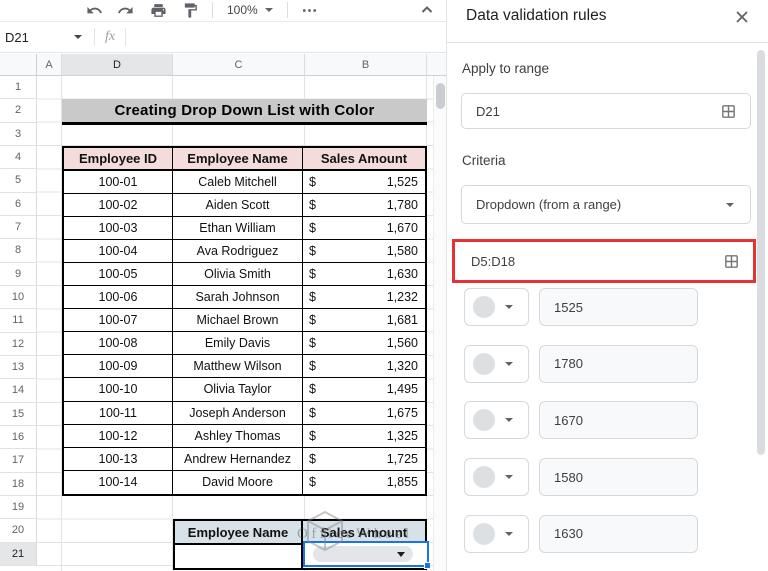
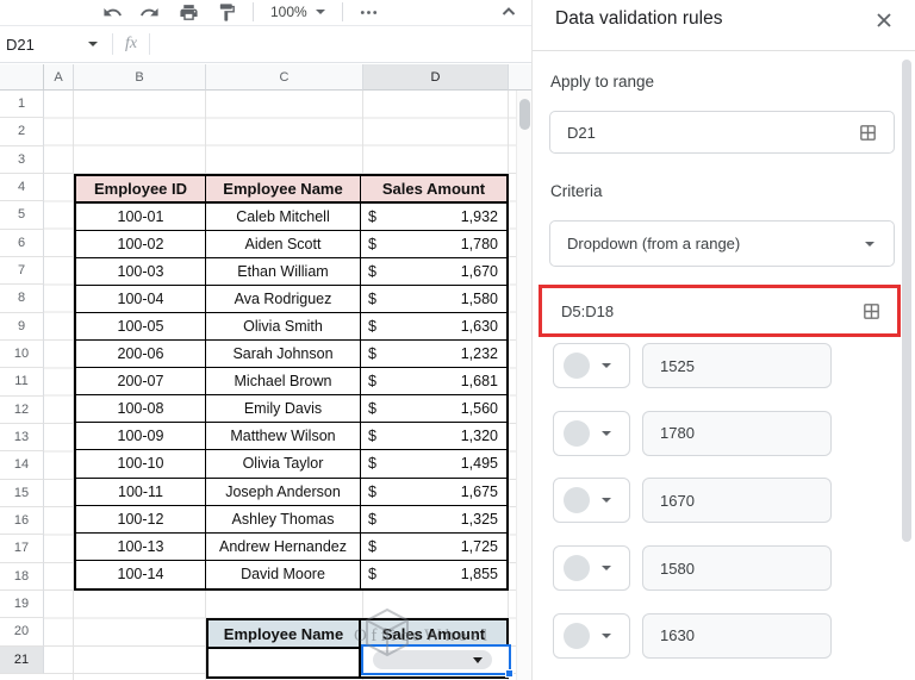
  100%
  D21
  fx
  A
- D
+ B
  C
- B
+ D
  1
  2
  3
  4
  5
  6
  7
  8
  9
  10
  11
  12
  13
  14
  15
  16
  17
  18
  19
  20
  21
- Creating Drop Down List with Color
  Employee ID
  Employee Name
  Sales Amount
  100-01
  Caleb Mitchell
  $
- 1,525
+ 1,932
  100-02
  Aiden Scott
  $
  1,780
  100-03
  Ethan William
  $
  1,670
  100-04
  Ava Rodriguez
  $
  1,580
  100-05
  Olivia Smith
  $
  1,630
- 100-06
+ 200-06
  Sarah Johnson
  $
  1,232
- 100-07
+ 200-07
  Michael Brown
  $
  1,681
  100-08
  Emily Davis
  $
  1,560
  100-09
  Matthew Wilson
  $
  1,320
  100-10
  Olivia Taylor
  $
  1,495
  100-11
  Joseph Anderson
  $
  1,675
  100-12
  Ashley Thomas
  $
  1,325
  100-13
  Andrew Hernandez
  $
  1,725
  100-14
  David Moore
  $
  1,855
  Employee Name
  Sales Amount
  OfficeWheel
  Data validation rules
  Apply to range
  D21
  Criteria
  Dropdown (from a range)
  D5:D18
  1525
  1780
  1670
  1580
  1630
